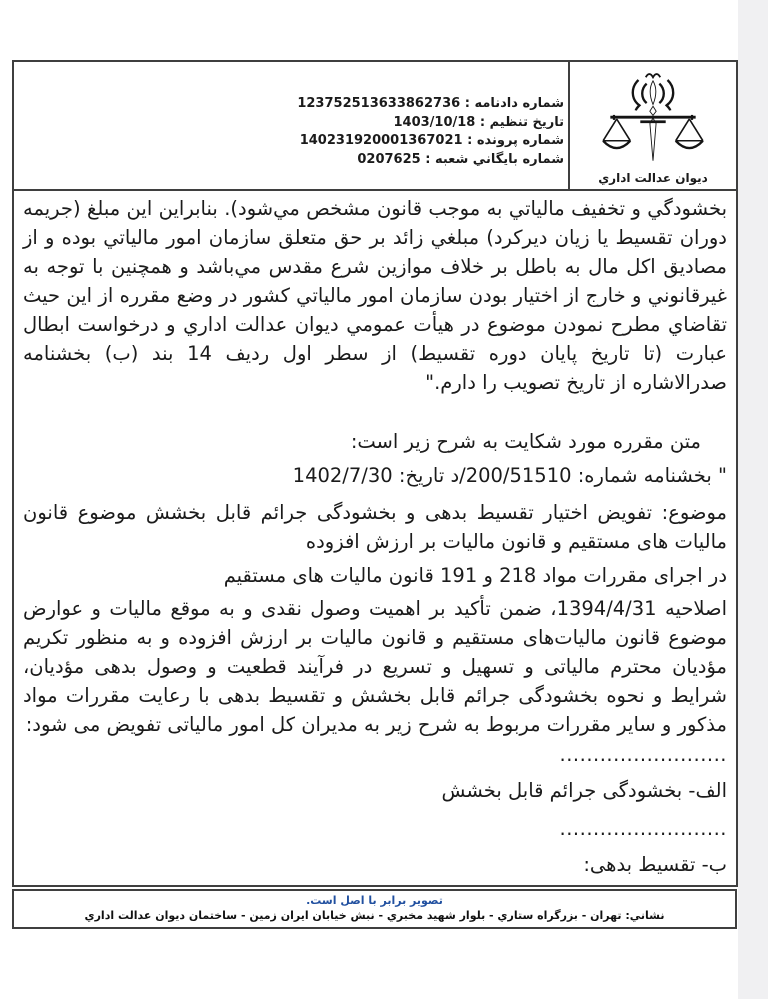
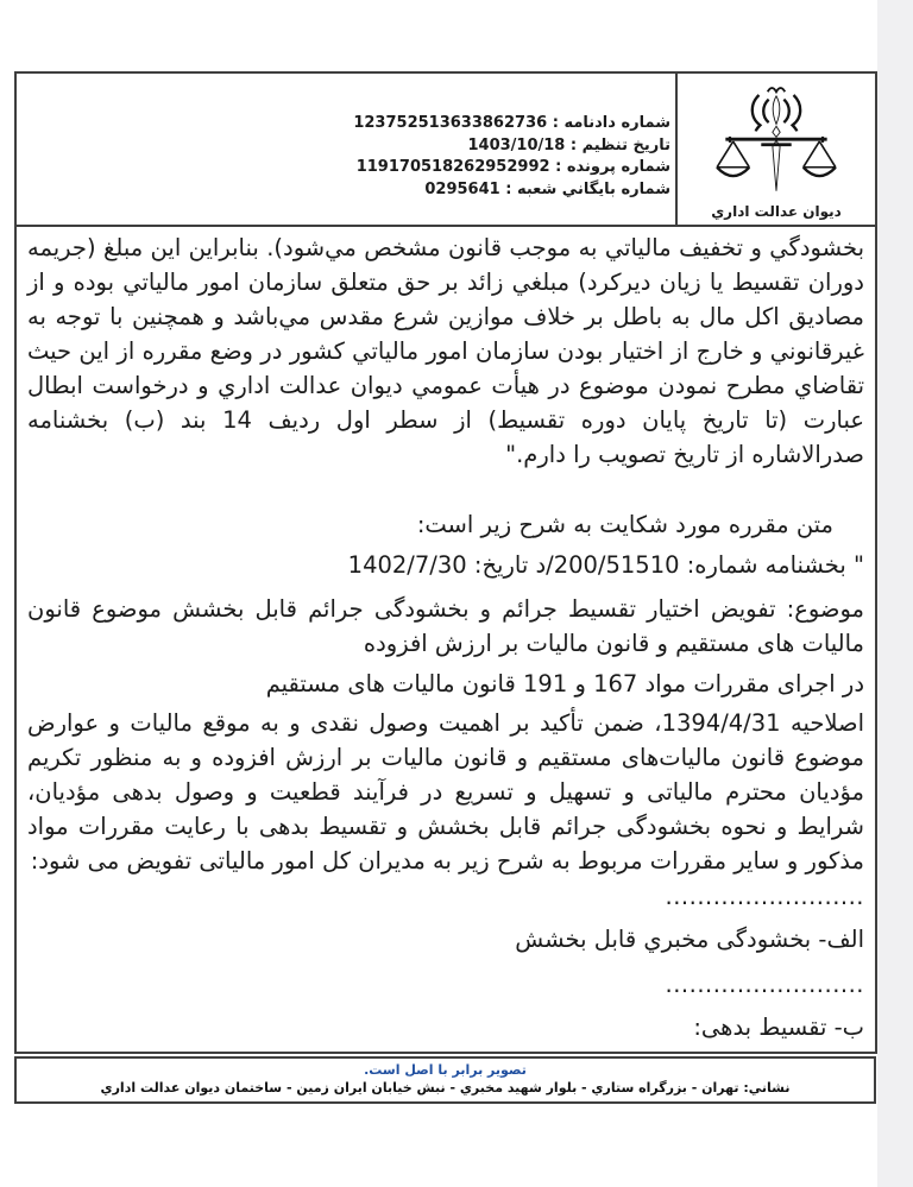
  ديوان عدالت اداري
  شماره دادنامه : 123752513633862736
  تاريخ تنظيم : 1403/10/18
- شماره پرونده : 140231920001367021
+ شماره پرونده : 119170518262952992
- شماره بايگاني شعبه : 0207625
+ شماره بايگاني شعبه : 0295641
  بخشودگي و تخفيف مالياتي به موجب قانون مشخص مي‌شود). بنابراين اين مبلغ (جريمه دوران تقسيط يا زيان ديركرد) مبلغي زائد بر حق متعلق سازمان امور مالياتي بوده و از مصاديق اكل مال به باطل بر خلاف موازين شرع مقدس مي‌باشد و همچنين با توجه به غيرقانوني و خارج از اختيار بودن سازمان امور مالياتي كشور در وضع مقرره از اين حيث تقاضاي مطرح نمودن موضوع در هيأت عمومي ديوان عدالت اداري و درخواست ابطال عبارت (تا تاريخ پايان دوره تقسيط) از سطر اول رديف 14 بند (ب) بخشنامه صدرالاشاره از تاريخ تصويب را دارم."
  متن مقرره مورد شكايت به شرح زير است:
  " بخشنامه شماره: 200/51510/د تاريخ: 1402/7/30
- موضوع: تفويض اختيار تقسيط بدهی و بخشودگی جرائم قابل بخشش موضوع قانون ماليات های مستقيم و قانون ماليات بر ارزش افزوده
+ موضوع: تفويض اختيار تقسيط جرائم و بخشودگی جرائم قابل بخشش موضوع قانون ماليات های مستقيم و قانون ماليات بر ارزش افزوده
- در اجرای مقررات مواد 218 و 191 قانون ماليات های مستقيم
+ در اجرای مقررات مواد 167 و 191 قانون ماليات های مستقيم
  اصلاحيه 1394/4/31، ضمن تأكيد بر اهميت وصول نقدی و به موقع ماليات و عوارض موضوع قانون ماليات‌های مستقيم و قانون ماليات بر ارزش افزوده و به منظور تكريم مؤديان محترم مالياتی و تسهيل و تسريع در فرآيند قطعيت و وصول بدهی مؤديان، شرايط و نحوه بخشودگی جرائم قابل بخشش و تقسيط بدهی با رعايت مقررات مواد مذكور و ساير مقررات مربوط به شرح زير به مديران كل امور مالياتی تفويض می شود:
  .........................
- الف- بخشودگی جرائم قابل بخشش
+ الف- بخشودگی مخبري قابل بخشش
  .........................
  ب- تقسيط بدهی:
  تصوير برابر با اصل است.
  نشاني: تهران - بزرگراه ستاري - بلوار شهيد مخبري - نبش خيابان ايران زمين - ساختمان ديوان عدالت اداري
